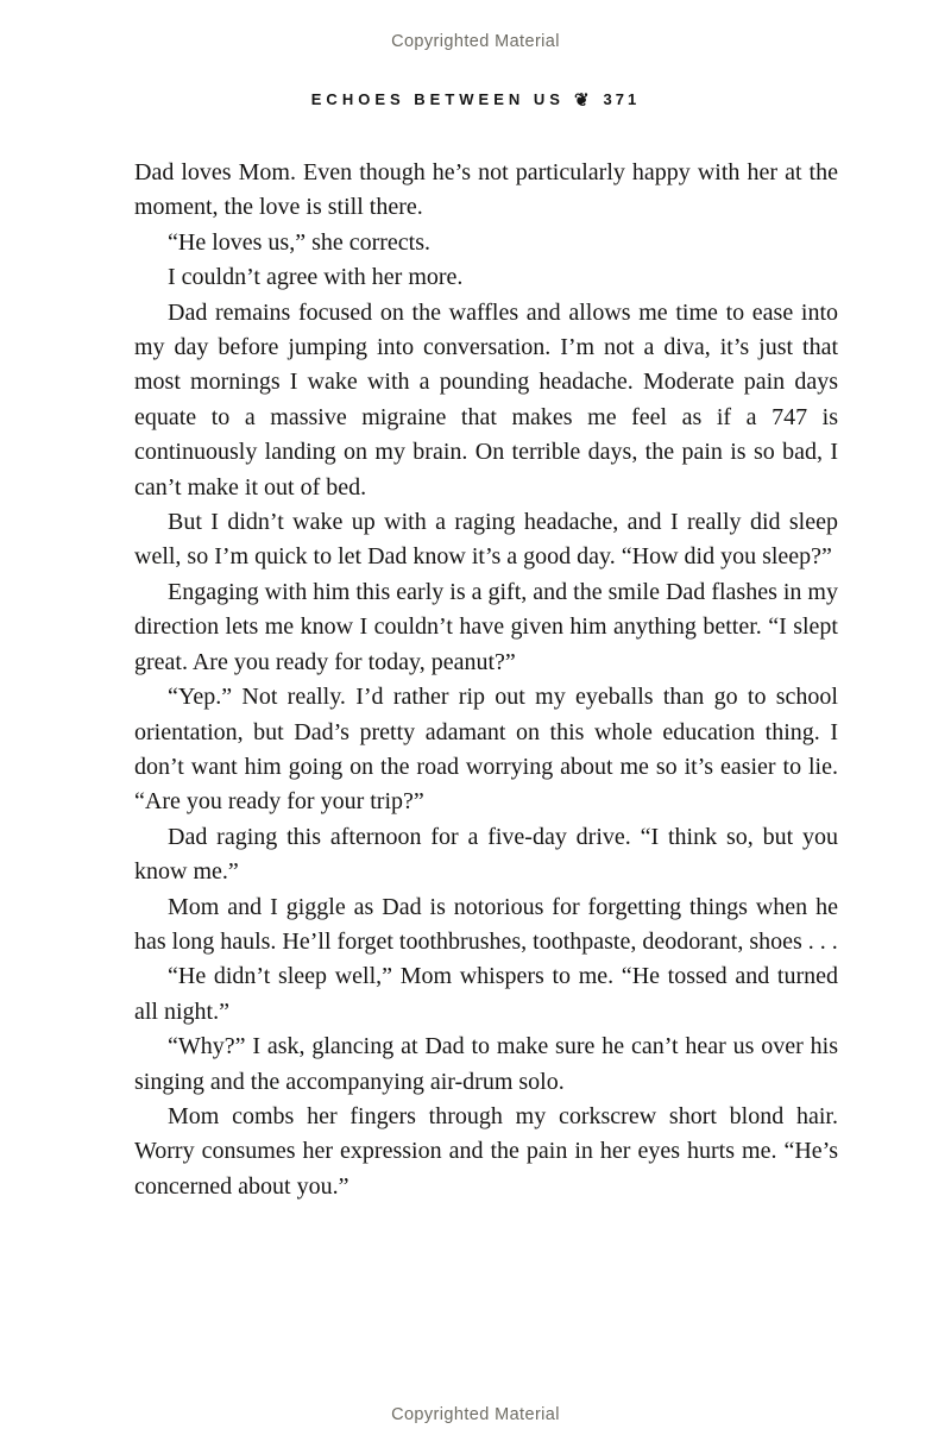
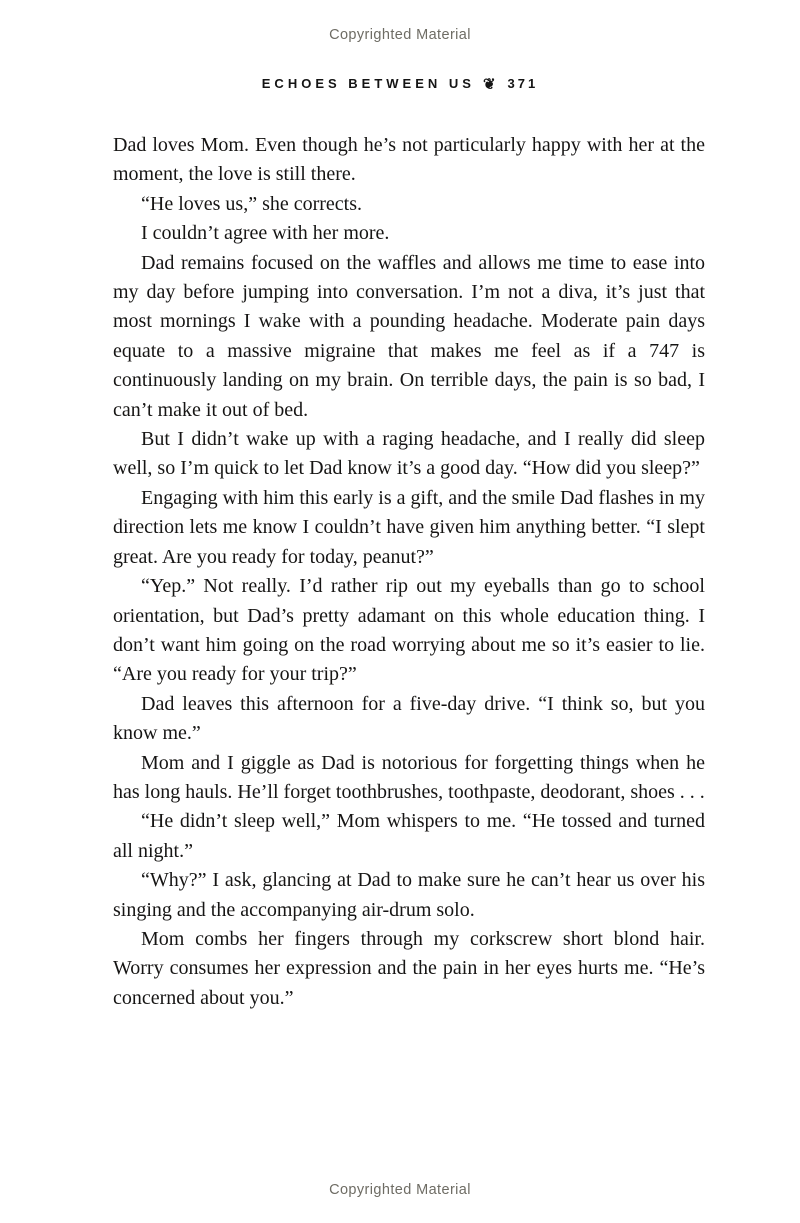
  Copyrighted Material
  ECHOES BETWEEN US ❦ 371
  Dad loves Mom. Even though he’s not particularly happy with her at the moment, the love is still there.
  “He loves us,” she corrects.
  I couldn’t agree with her more.
  Dad remains focused on the waffles and allows me time to ease into my day before jumping into conversation. I’m not a diva, it’s just that most mornings I wake with a pounding headache. Moderate pain days equate to a massive migraine that makes me feel as if a 747 is continuously landing on my brain. On terrible days, the pain is so bad, I can’t make it out of bed.
  But I didn’t wake up with a raging headache, and I really did sleep well, so I’m quick to let Dad know it’s a good day. “How did you sleep?”
  Engaging with him this early is a gift, and the smile Dad flashes in my direction lets me know I couldn’t have given him anything better. “I slept great. Are you ready for today, peanut?”
  “Yep.” Not really. I’d rather rip out my eyeballs than go to school orientation, but Dad’s pretty adamant on this whole education thing. I don’t want him going on the road worrying about me so it’s easier to lie. “Are you ready for your trip?”
- Dad raging this afternoon for a five-day drive. “I think so, but you know me.”
+ Dad leaves this afternoon for a five-day drive. “I think so, but you know me.”
  Mom and I giggle as Dad is notorious for forgetting things when he has long hauls. He’ll forget toothbrushes, toothpaste, deodorant, shoes . . .
  “He didn’t sleep well,” Mom whispers to me. “He tossed and turned all night.”
  “Why?” I ask, glancing at Dad to make sure he can’t hear us over his singing and the accompanying air-drum solo.
  Mom combs her fingers through my corkscrew short blond hair. Worry consumes her expression and the pain in her eyes hurts me. “He’s concerned about you.”
  Copyrighted Material
